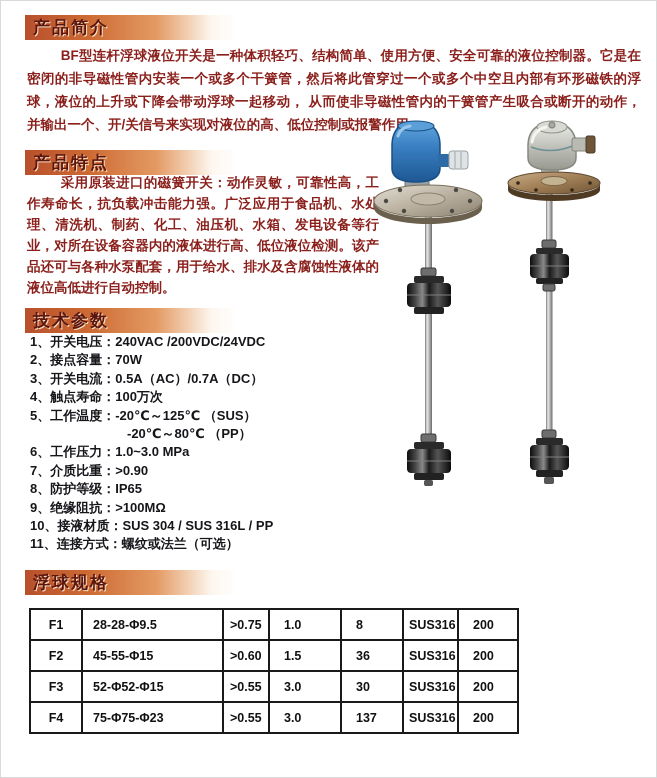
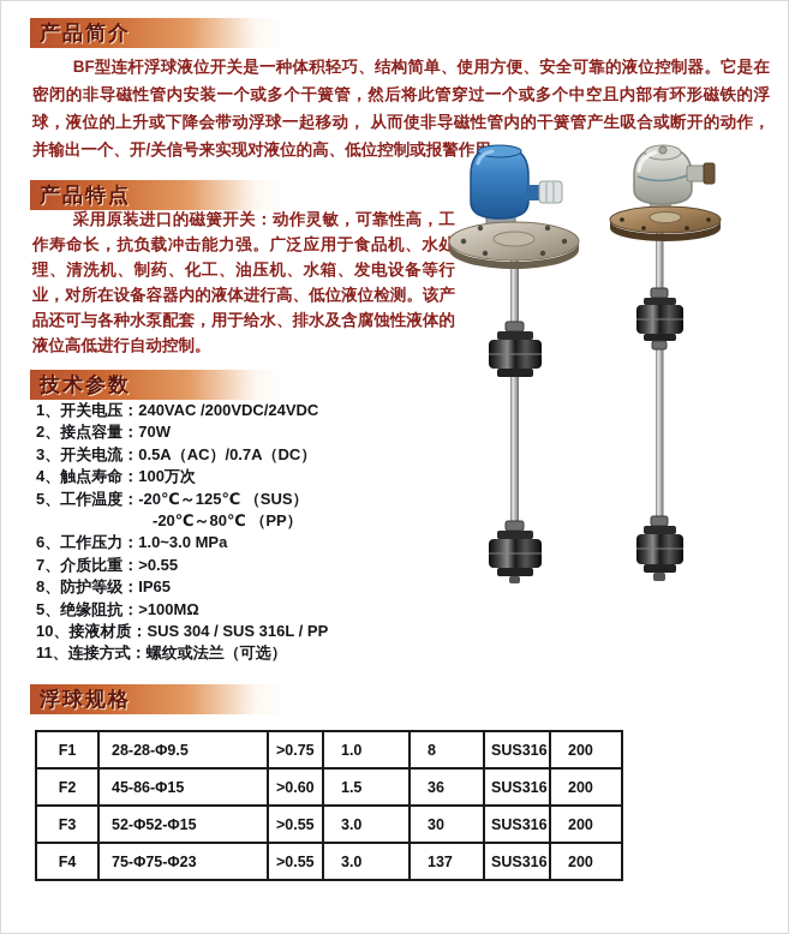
  产品简介
  BF型连杆浮球液位开关是一种体积轻巧、结构简单、使用方便、安全可靠的液位控制器。它是在密闭的非导磁性管内安装一个或多个干簧管，然后将此管穿过一个或多个中空且内部有环形磁铁的浮球，液位的上升或下降会带动浮球一起移动， 从而使非导磁性管内的干簧管产生吸合或断开的动作， 并输出一个、开/关信号来实现对液位的高、低位控制或报警作
  产品特点
  采用原装进口的磁簧开关：动作灵敏，可靠性高，工作寿命长，抗负载冲击能力强。广泛应用于食品机、水处理、清洗机、制药、化工、油压机、水箱、发电设备等行业，对所在设备容器内的液体进行高、低位液位检测。该产品还可与各种水泵配套，用于给水、排水及含腐蚀性液体的液位高低进行自动控制。
  技术参数
  1、开关电压：240VAC /200VDC/24VDC
  2、接点容量：70W
  3、开关电流：0.5A（AC）/0.7A（DC）
  4、触点寿命：100万次
  5、工作温度：-20℃～125℃ （SUS）
  -20℃～80℃ （PP）
  6、工作压力：1.0~3.0 MPa
- 7、介质比重：>0.90
+ 7、介质比重：>0.55
  8、防护等级：IP65
- 9、绝缘阻抗：>100MΩ
+ 5、绝缘阻抗：>100MΩ
  10、接液材质：SUS 304 / SUS 316L / PP
  11、连接方式：螺纹或法兰（可选）
  浮球规格
  F1	28-28-Φ9.5	>0.75	1.0	8	SUS316	200
- F2	45-55-Φ15	>0.60	1.5	36	SUS316	200
+ F2	45-86-Φ15	>0.60	1.5	36	SUS316	200
  F3	52-Φ52-Φ15	>0.55	3.0	30	SUS316	200
  F4	75-Φ75-Φ23	>0.55	3.0	137	SUS316	200
